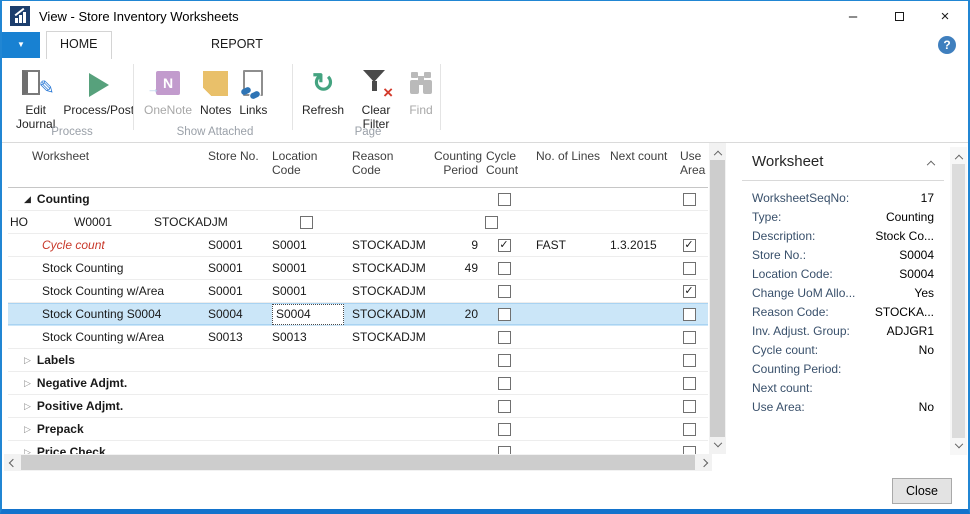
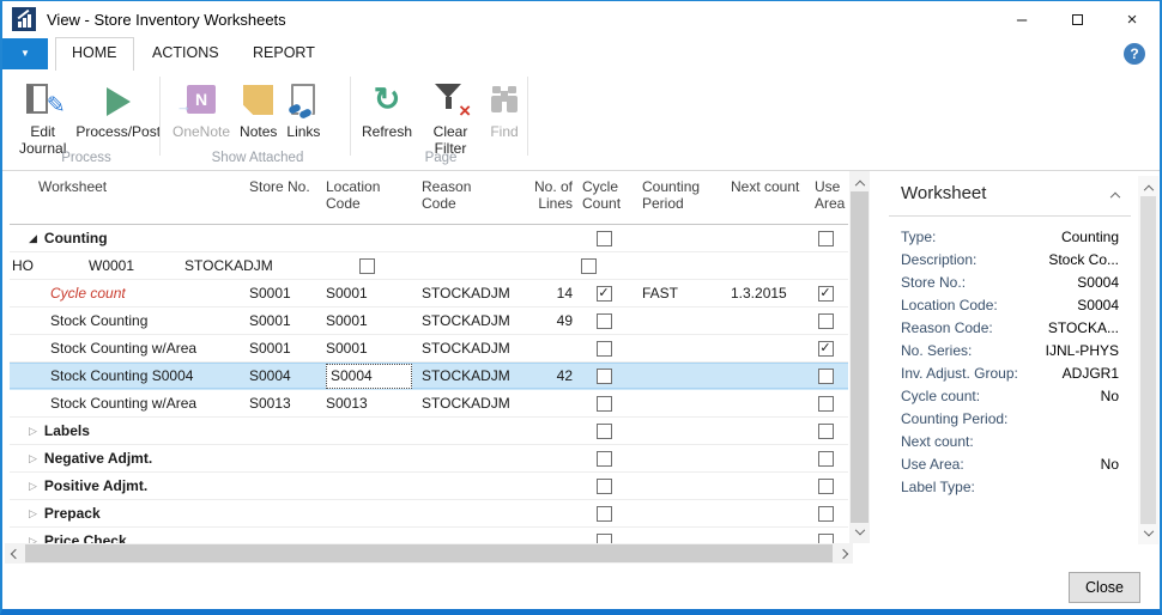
  View - Store Inventory Worksheets
  –
  ×
  ▼
  HOME
+ ACTIONS
  REPORT
  ?
  ✎
  Edit Journal
  Process/Pos
  Process
  N
  →
  OneNote
  Notes
  Links
  Show Attached
  ↻
  Refresh
  ×
  Clear Filter
  Find
  Page
  Worksheet
  Store No.
  Location Code
  Reason Code
- Counting Period
+ No. of Lines
  Cycle Count
- No. of Lines
+ Counting Period
  Next count
  Use Area
  ◢
  Counting
  HO
  W0001
  STOCKADJM
  Cycle count
  S0001
  S0001
  STOCKADJM
- 9
+ 14
  ✓
  FAST
  1.3.2015
  ✓
  Stock Counting
  S0001
  S0001
  STOCKADJM
  49
  Stock Counting w/Area
  S0001
  S0001
  STOCKADJM
  ✓
  Stock Counting S0004
  S0004
  S0004
  STOCKADJM
- 20
+ 42
  Stock Counting w/Area
  S0013
  S0013
  STOCKADJM
  ▷
  Labels
  ▷
  Negative Adjmt.
  ▷
  Positive Adjmt.
  ▷
  Prepack
  ▷
  Price Check
  Worksheet
- WorksheetSeqNo:
- 17
  Type:
  Counting
  Description:
  Stock Co...
  Store No.:
  S0004
  Location Code:
  S0004
- Change UoM Allo...
- Yes
  Reason Code:
  STOCKA...
+ No. Series:
+ IJNL-PHYS
  Inv. Adjust. Group:
  ADJGR1
  Cycle count:
  No
  Counting Period:
  Next count:
  Use Area:
  No
+ Label Type:
  Close
